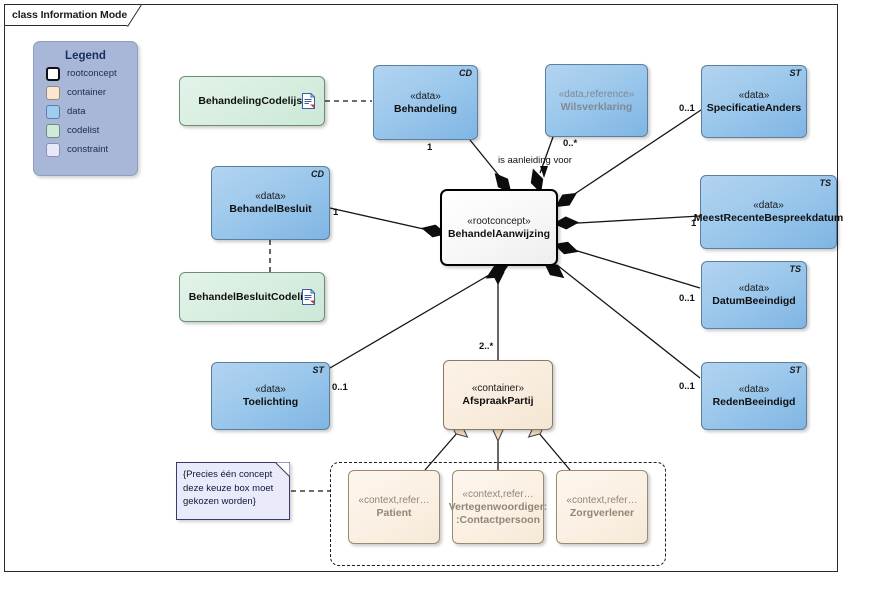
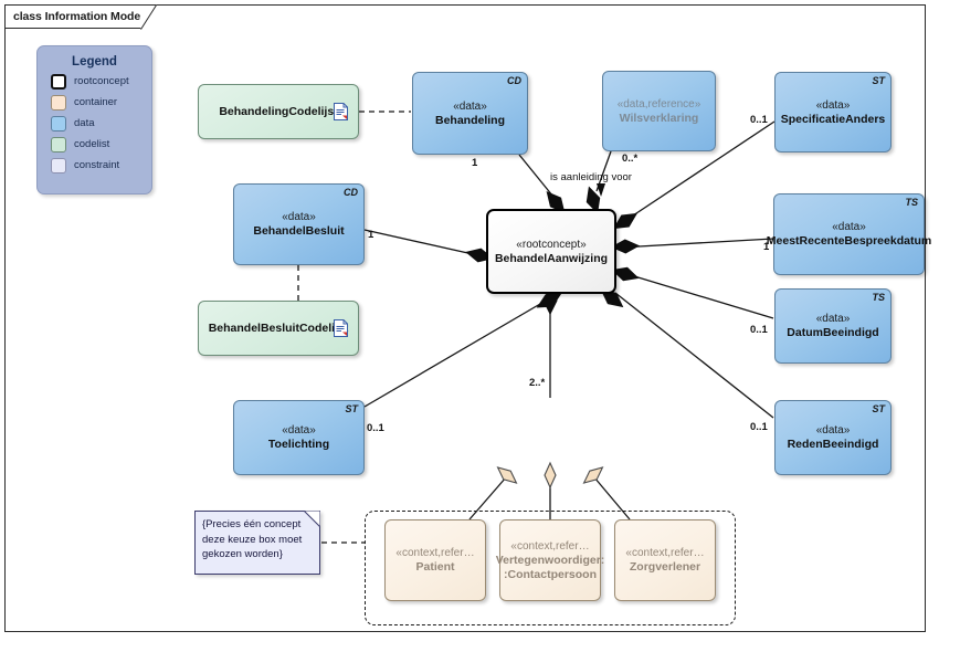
  class Information Mode
  Legend
  rootconcept
  container
  data
  codelist
  constraint
  BehandelingCodelijs
  CD
  «data»
  Behandeling
  «data,reference»
  Wilsverklaring
  ST
  «data»
  SpecificatieAnders
  CD
  «data»
  BehandelBesluit
  BehandelBesluitCodeli
  «rootconcept»
  BehandelAanwijzing
  TS
  «data»
  MeestRecenteBespreekdatum
  TS
  «data»
  DatumBeeindigd
  ST
  «data»
  RedenBeeindigd
  ST
  «data»
  Toelichting
- «container»
- AfspraakPartij
  «context,refer…
  Patient
  «context,refer…
  Vertegenwoordiger:
  :Contactpersoon
  «context,refer…
  Zorgverlener
  {Precies één concept
  deze keuze box moet
  gekozen worden}
  1
  1
  0..*
  is aanleiding voor
  0..1
  1
  0..1
  0..1
  0..1
  2..*
